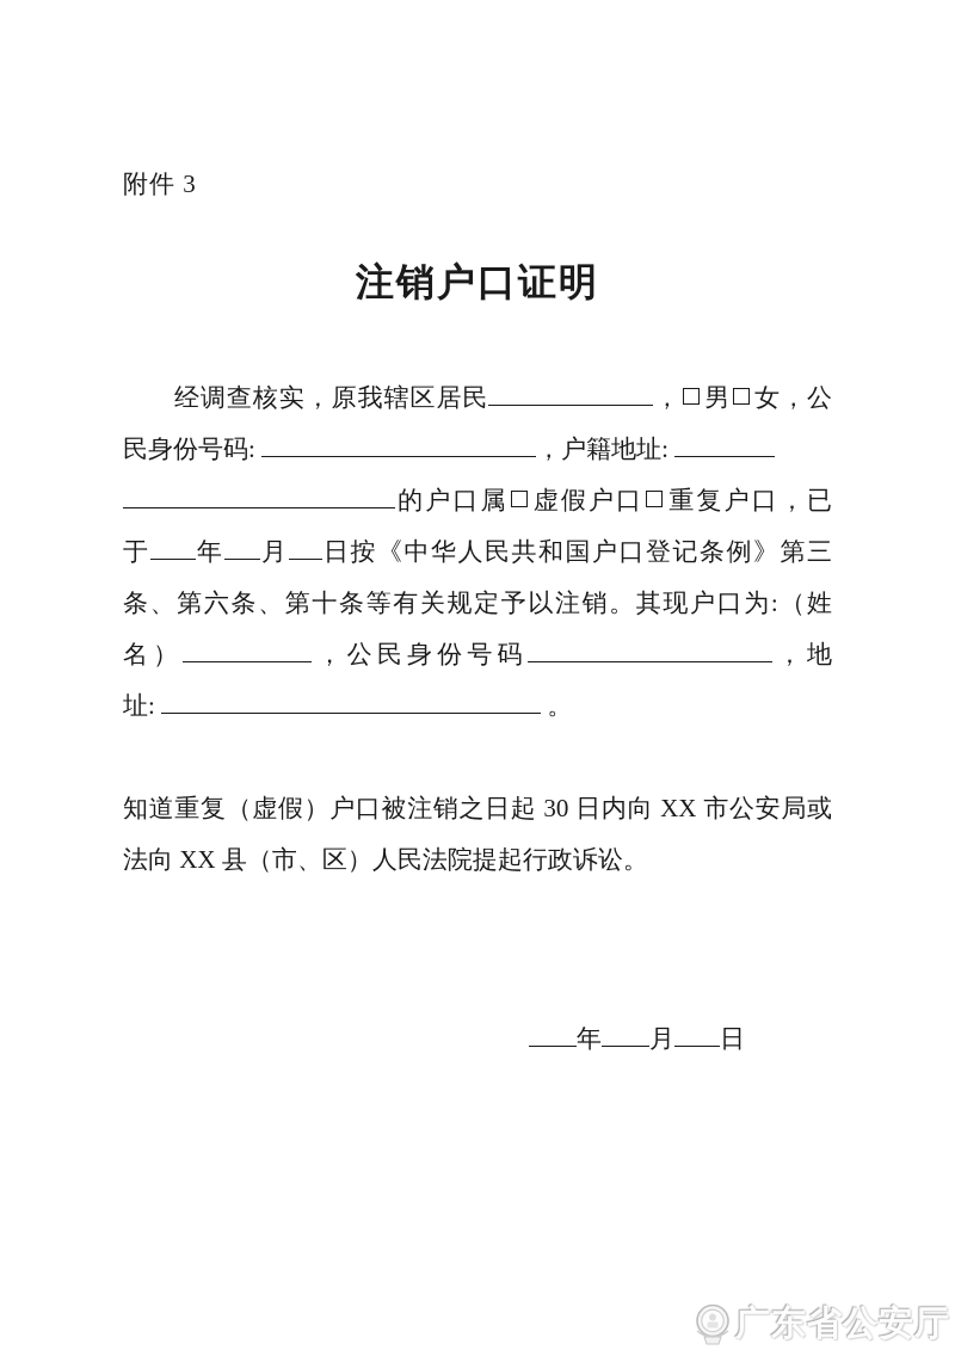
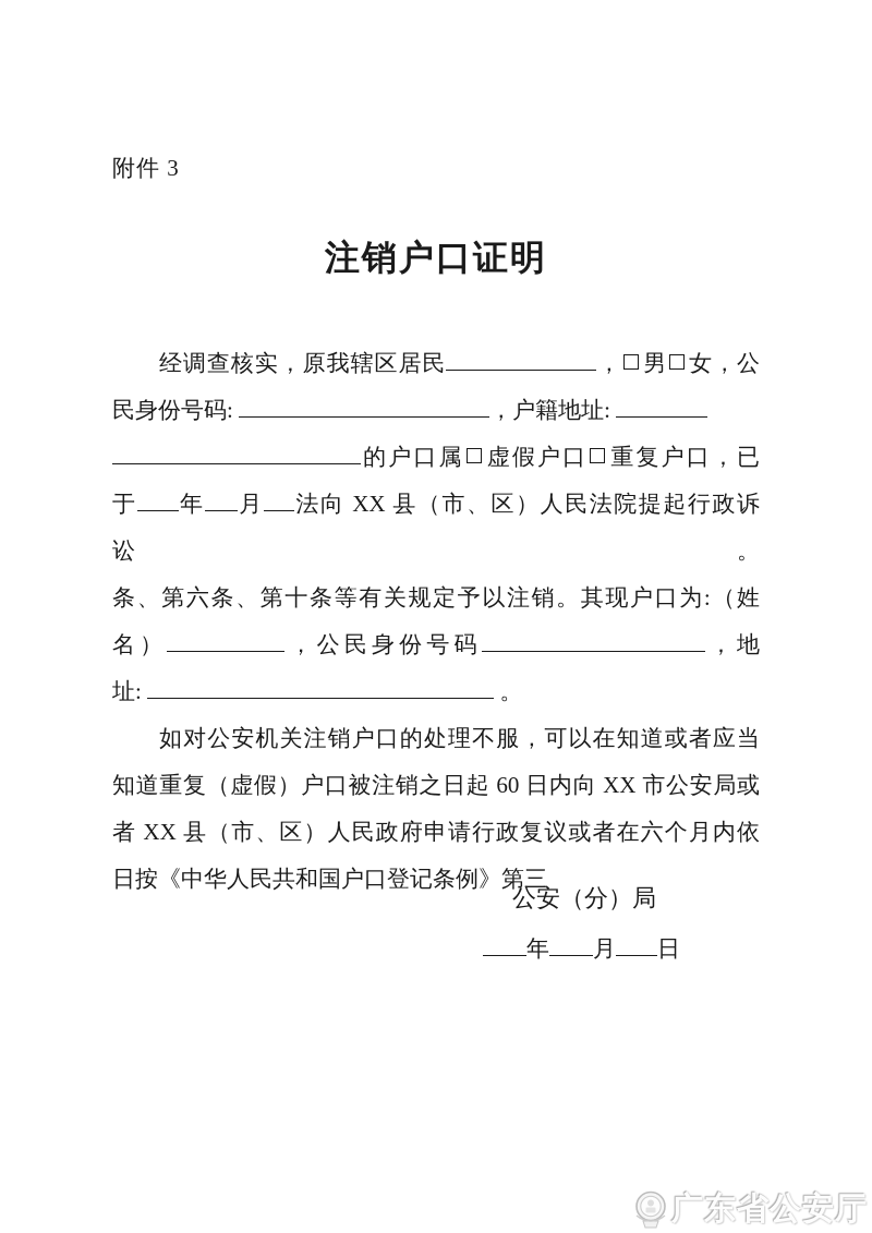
  附件 3
  注销户口证明
  经调查核实，原我辖区居民 ， 男 女，公
  民身份号码: ，户籍地址:
  的户口属 虚假户口 重复户口，已
- 于 年 月 日按《中华人民共和国户口登记条例》第三
+ 于 年 月 法向 XX 县（市、区）人民法院提起行政诉讼。
  条、第六条、第十条等有关规定予以注销。其现户口为:（姓
  名） ，公民身份号码 ，地
  址: 。
+ 如对公安机关注销户口的处理不服，可以在知道或者应当
- 知道重复（虚假）户口被注销之日起 30 日内向 XX 市公安局或
+ 知道重复（虚假）户口被注销之日起 60 日内向 XX 市公安局或
+ 者 XX 县（市、区）人民政府申请行政复议或者在六个月内依
- 法向 XX 县（市、区）人民法院提起行政诉讼。
+ 日按《中华人民共和国户口登记条例》第三
+ 公安（分）局
  年 月 日
  广东省公安厅
